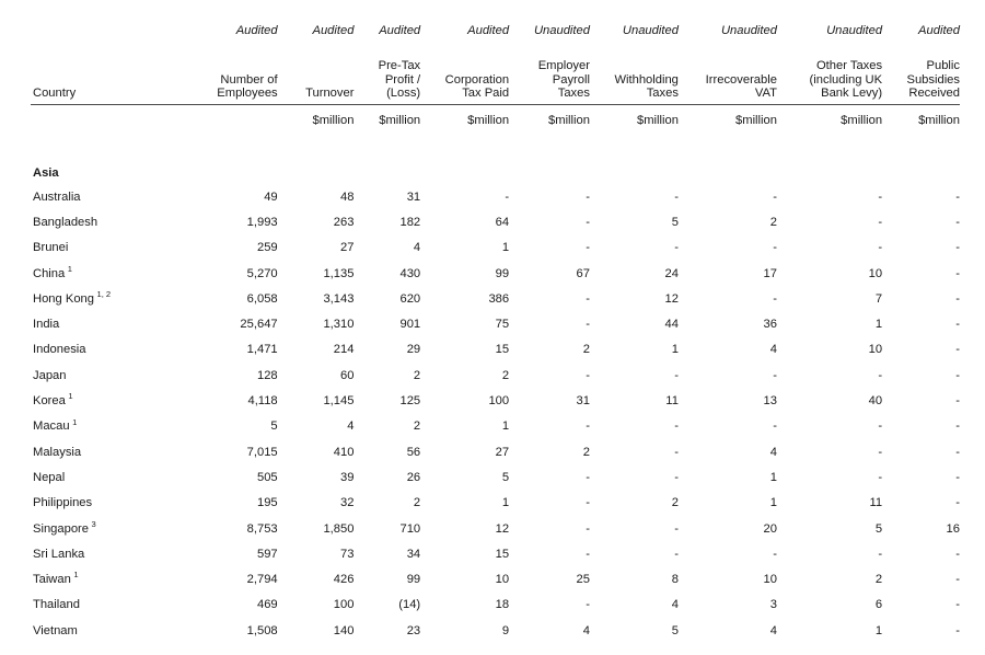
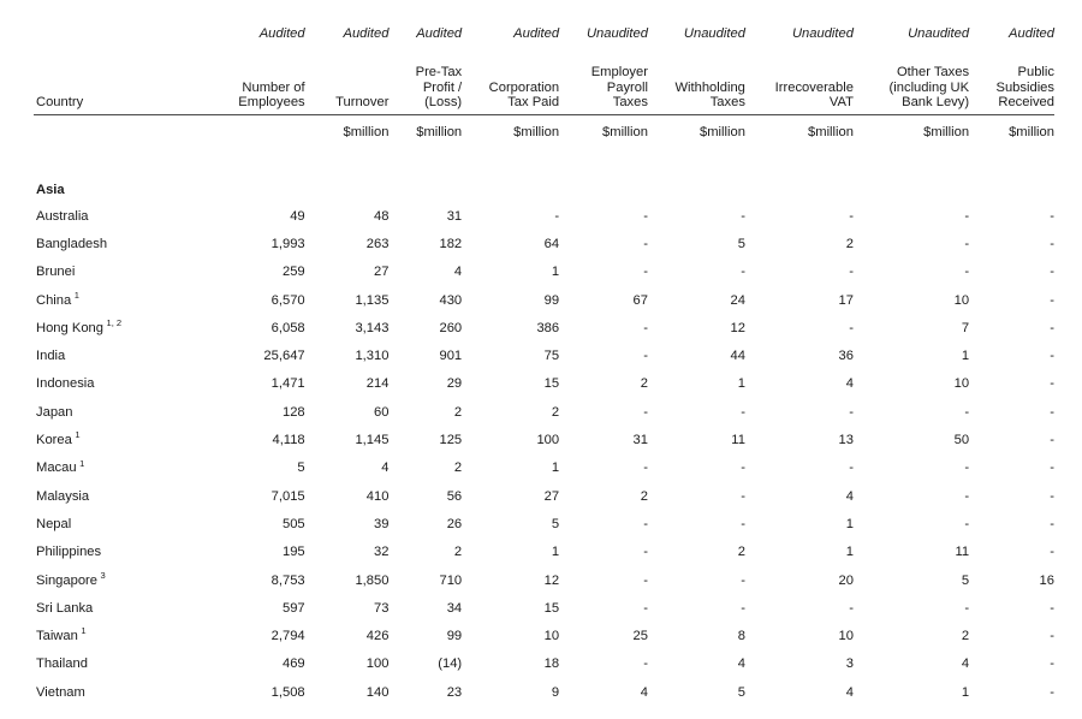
  	Audited	Audited	Audited	Audited	Unaudited	Unaudited	Unaudited	Unaudited	Audited
  Country	Number ofEmployees	Turnover	Pre-TaxProfit /(Loss)	CorporationTax Paid	EmployerPayrollTaxes	WithholdingTaxes	IrrecoverableVAT	Other Taxes(including UKBank Levy)	PublicSubsidiesReceived
  		$million	$million	$million	$million	$million	$million	$million	$million
  Asia
  Australia	49	48	31	-	-	-	-	-	-
  Bangladesh	1,993	263	182	64	-	5	2	-	-
  Brunei	259	27	4	1	-	-	-	-	-
- China 1	5,270	1,135	430	99	67	24	17	10	-
+ China 1	6,570	1,135	430	99	67	24	17	10	-
- Hong Kong 1, 2	6,058	3,143	620	386	-	12	-	7	-
+ Hong Kong 1, 2	6,058	3,143	260	386	-	12	-	7	-
  India	25,647	1,310	901	75	-	44	36	1	-
  Indonesia	1,471	214	29	15	2	1	4	10	-
  Japan	128	60	2	2	-	-	-	-	-
- Korea 1	4,118	1,145	125	100	31	11	13	40	-
+ Korea 1	4,118	1,145	125	100	31	11	13	50	-
  Macau 1	5	4	2	1	-	-	-	-	-
  Malaysia	7,015	410	56	27	2	-	4	-	-
  Nepal	505	39	26	5	-	-	1	-	-
  Philippines	195	32	2	1	-	2	1	11	-
  Singapore 3	8,753	1,850	710	12	-	-	20	5	16
  Sri Lanka	597	73	34	15	-	-	-	-	-
  Taiwan 1	2,794	426	99	10	25	8	10	2	-
- Thailand	469	100	(14)	18	-	4	3	6	-
+ Thailand	469	100	(14)	18	-	4	3	4	-
  Vietnam	1,508	140	23	9	4	5	4	1	-
